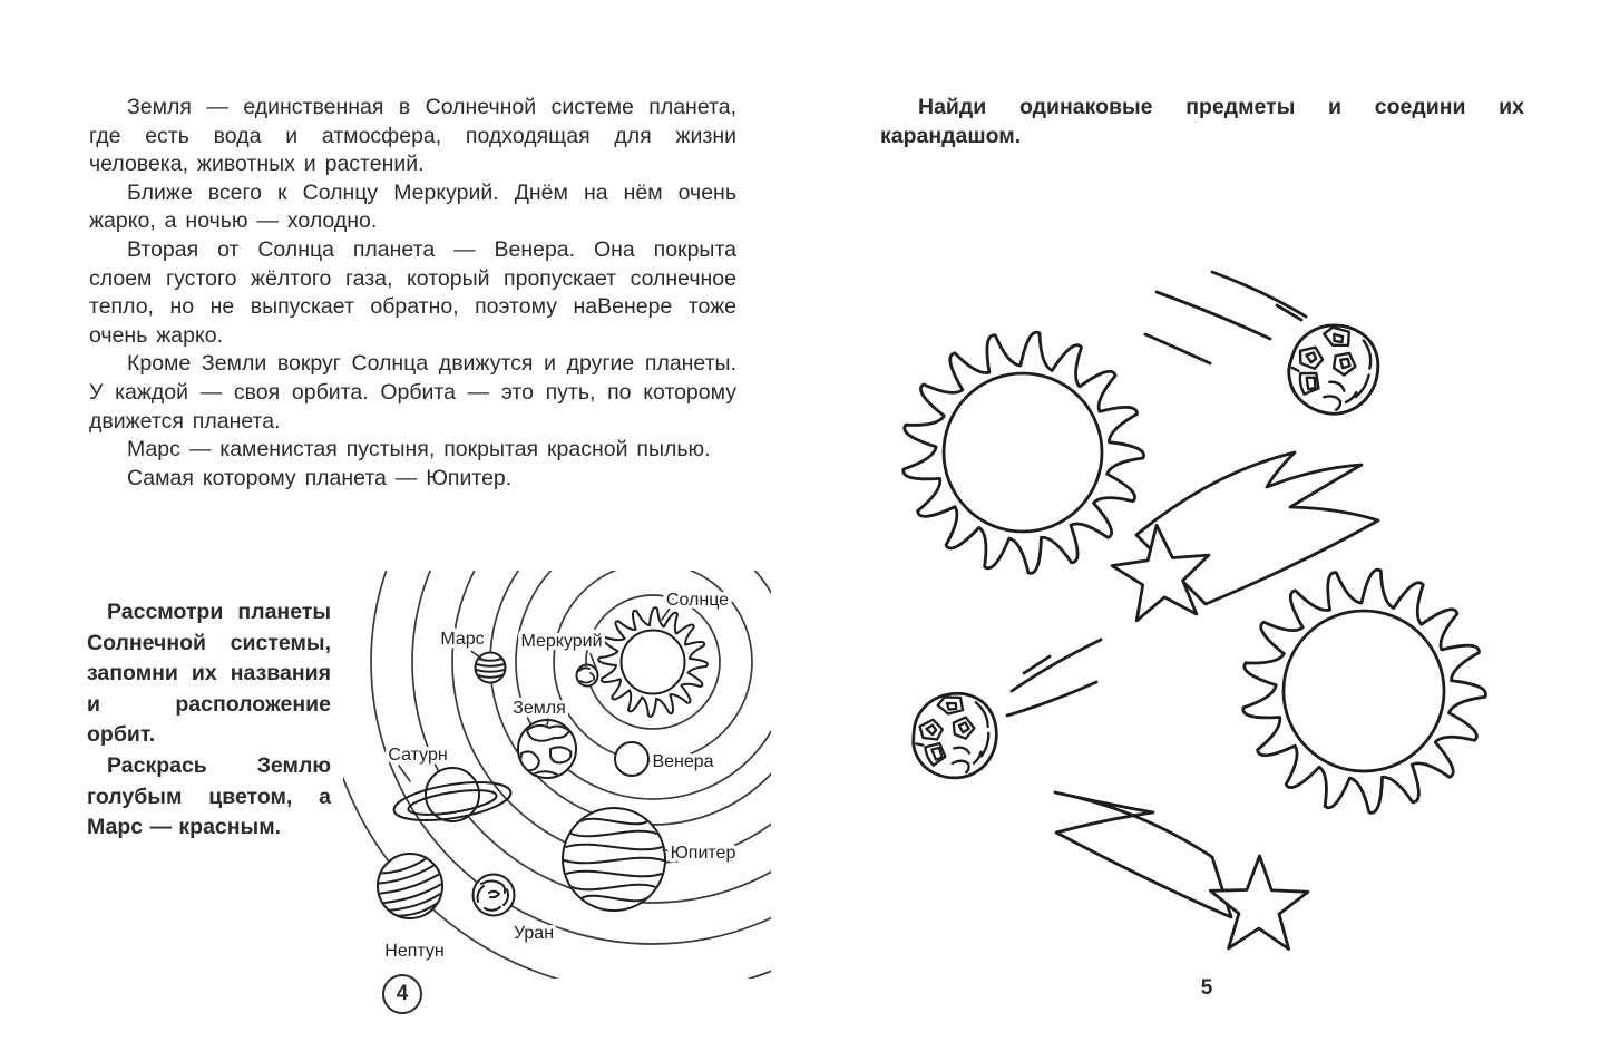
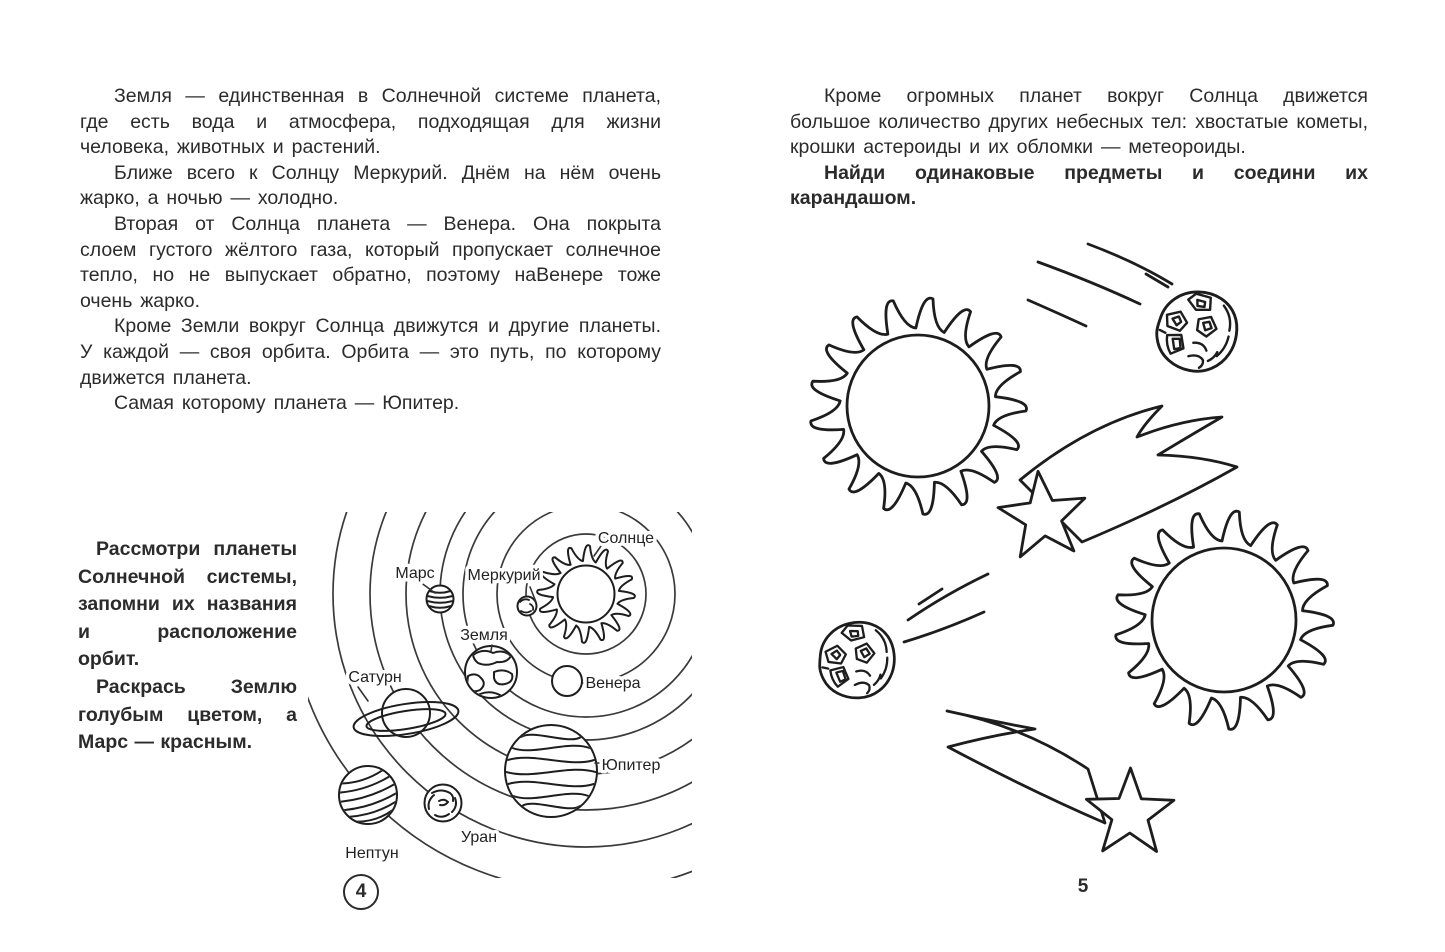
  Земля — единственная в Солнечной системе планета, где есть вода и атмосфера, подходящая для жизни человека, животных и растений.
  Ближе всего к Солнцу Меркурий. Днём на нём очень жарко, а ночью — холодно.
  Вторая от Солнца планета — Венера. Она покрыта слоем густого жёлтого газа, который пропускает солнечное тепло, но не выпускает обратно, поэтому наВенере тоже очень жарко.
  Кроме Земли вокруг Солнца движутся и другие планеты. У каждой — своя орбита. Орбита — это путь, по которому движется планета.
- Марс — каменистая пустыня, покрытая красной пылью.
  Самая которому планета — Юпитер.
  Рассмотри планеты Солнечной системы, запомни их названия и расположение орбит.
  Раскрась Землю голубым цветом, а Марс — красным.
  Солнце
  Меркурий
  Марс
  Земля
  Венера
  Сатурн
  Юпитер
  Уран
  Нептун
  4
+ Кроме огромных планет вокруг Солнца движется большое количество других небесных тел: хвостатые кометы, крошки астероиды и их обломки — метеороиды.
  Найди одинаковые предметы и соедини их карандашом.
  5
